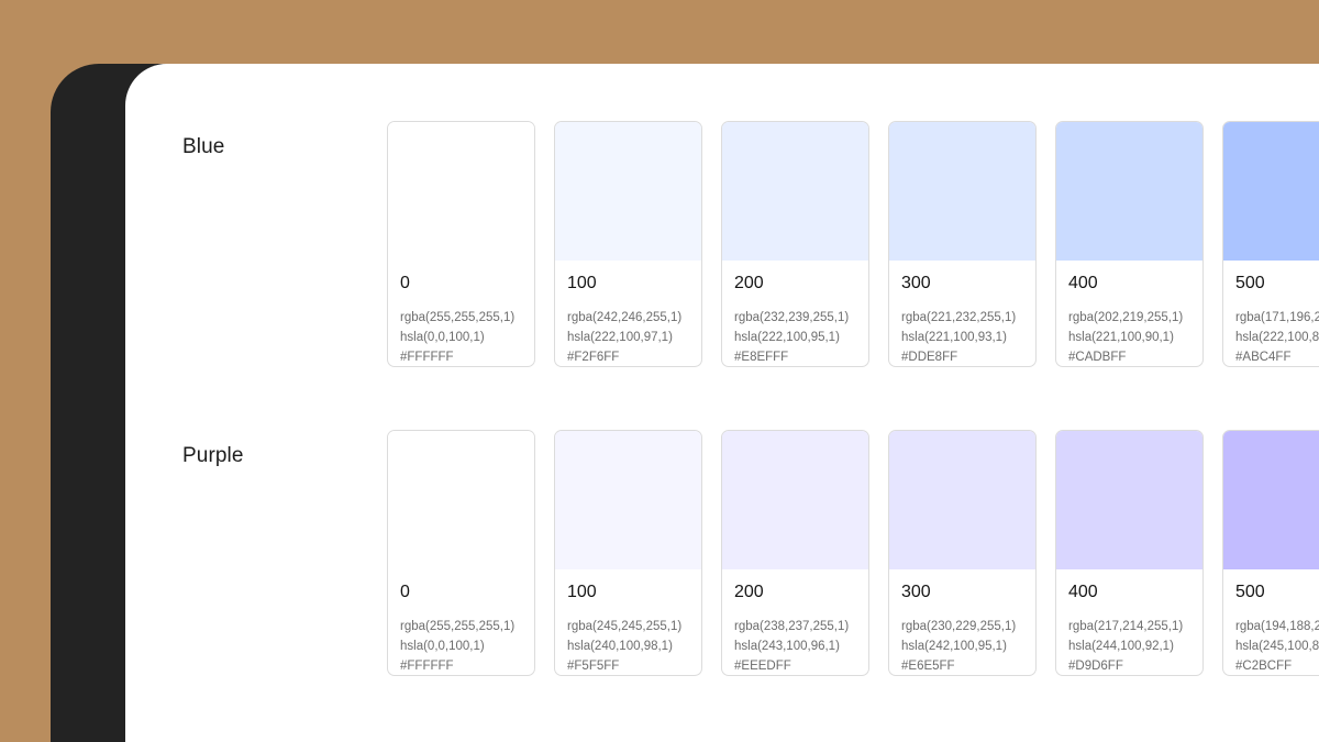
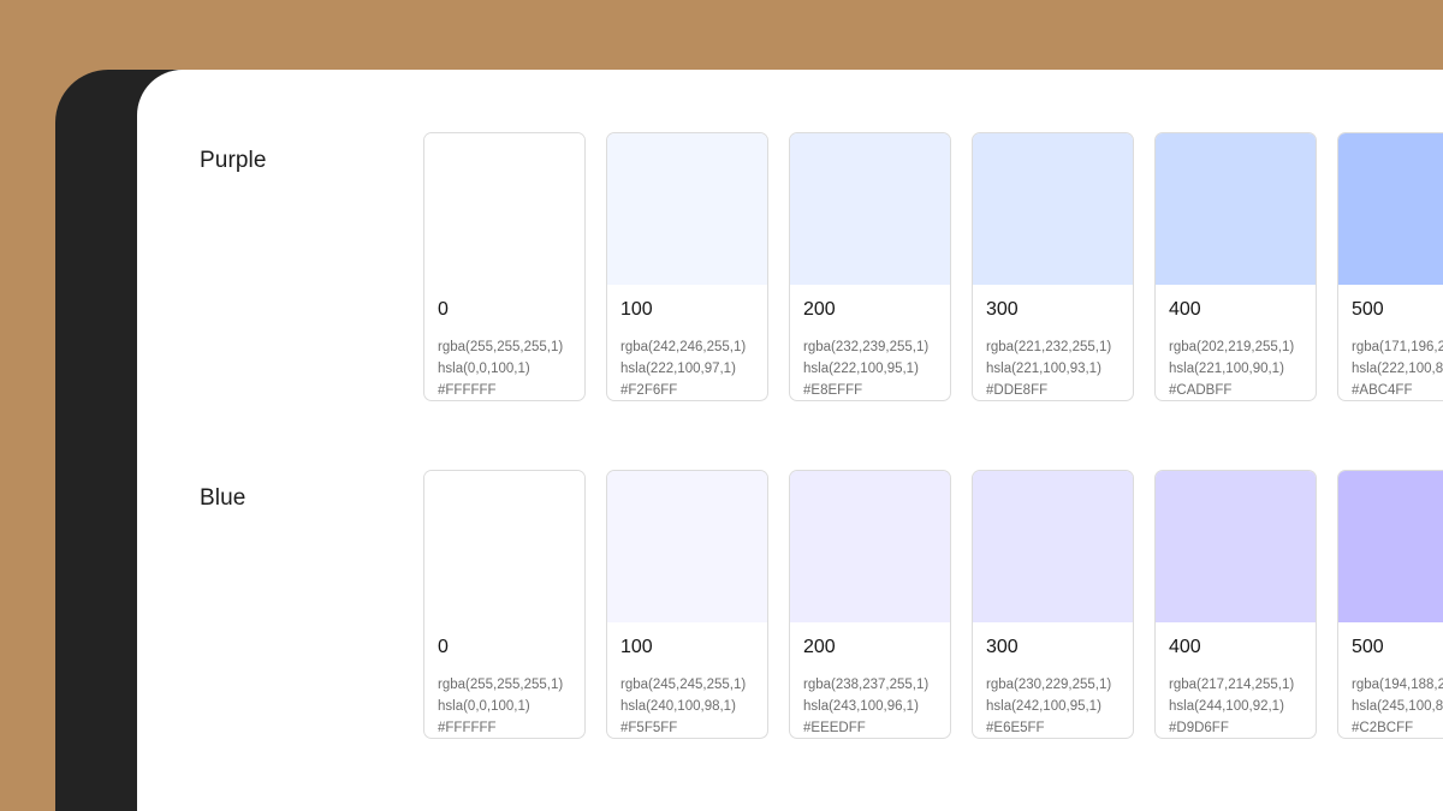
- Blue
+ Purple
  0
  rgba(255,255,255,1)
  hsla(0,0,100,1)
  #FFFFFF
  100
  rgba(242,246,255,1)
  hsla(222,100,97,1)
  #F2F6FF
  200
  rgba(232,239,255,1)
  hsla(222,100,95,1)
  #E8EFFF
  300
  rgba(221,232,255,1)
  hsla(221,100,93,1)
  #DDE8FF
  400
  rgba(202,219,255,1)
  hsla(221,100,90,1)
  #CADBFF
  500
  rgba(171,196,2
  hsla(222,100,8
  #ABC4FF
- Purple
+ Blue
  0
  rgba(255,255,255,1)
  hsla(0,0,100,1)
  #FFFFFF
  100
  rgba(245,245,255,1)
  hsla(240,100,98,1)
  #F5F5FF
  200
  rgba(238,237,255,1)
  hsla(243,100,96,1)
  #EEEDFF
  300
  rgba(230,229,255,1)
  hsla(242,100,95,1)
  #E6E5FF
  400
  rgba(217,214,255,1)
  hsla(244,100,92,1)
  #D9D6FF
  500
  rgba(194,188,2
  hsla(245,100,8
  #C2BCFF
